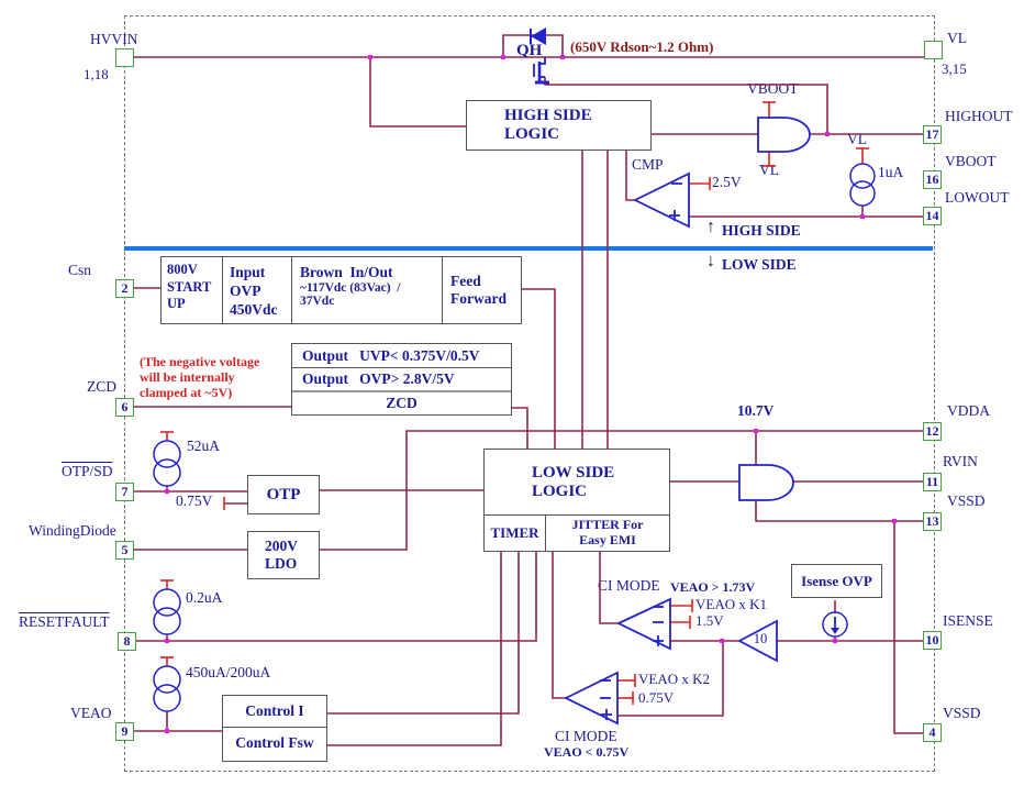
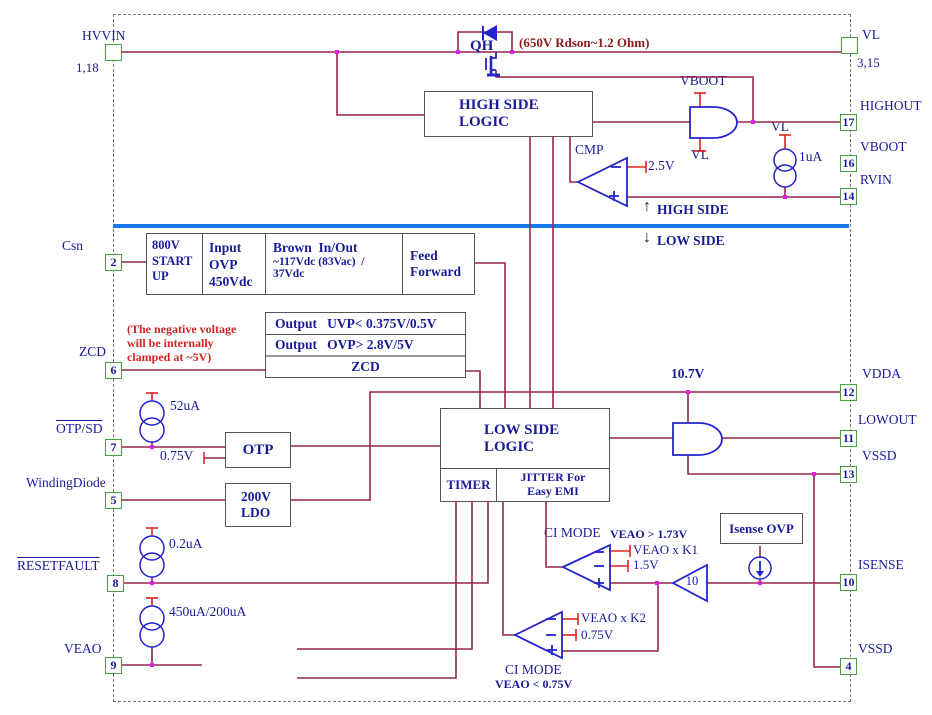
  2
  6
  7
  5
  8
  9
  17
  16
  14
  12
  11
  13
  10
  4
  HVVIN
  1,18
  Csn
  ZCD
  OTP/SD
  WindingDiode
  RESETFAULT
  VEAO
  VL
  3,15
  HIGHOUT
  VBOOT
- LOWOUT
+ RVIN
  VDDA
- RVIN
+ LOWOUT
  VSSD
  ISENSE
  VSSD
  HIGH SIDE
  LOGIC
  800V
  START
  UP
  Input
  OVP
  450Vdc
  Brown In/Out
  ~117Vdc (83Vac) /
  37Vdc
  Feed
  Forward
  Output UVP< 0.375V/0.5V
  Output OVP> 2.8V/5V
  ZCD
  OTP
  200V
  LDO
  LOW SIDE
  LOGIC
  TIMER
  JITTER For
  Easy EMI
  Isense OVP
- Control I
- Control Fsw
  QH
  (650V Rdson~1.2 Ohm)
  VBOOT
  VL
  VL
  1uA
  CMP
  2.5V
  ↑
  HIGH SIDE
  ↓
  LOW SIDE
  (The negative voltage
  will be internally
  clamped at ~5V)
  52uA
  0.75V
  10.7V
  0.2uA
  450uA/200uA
  CI MODE
  VEAO > 1.73V
  VEAO x K1
  1.5V
  10
  VEAO x K2
  0.75V
  CI MODE
  VEAO < 0.75V
